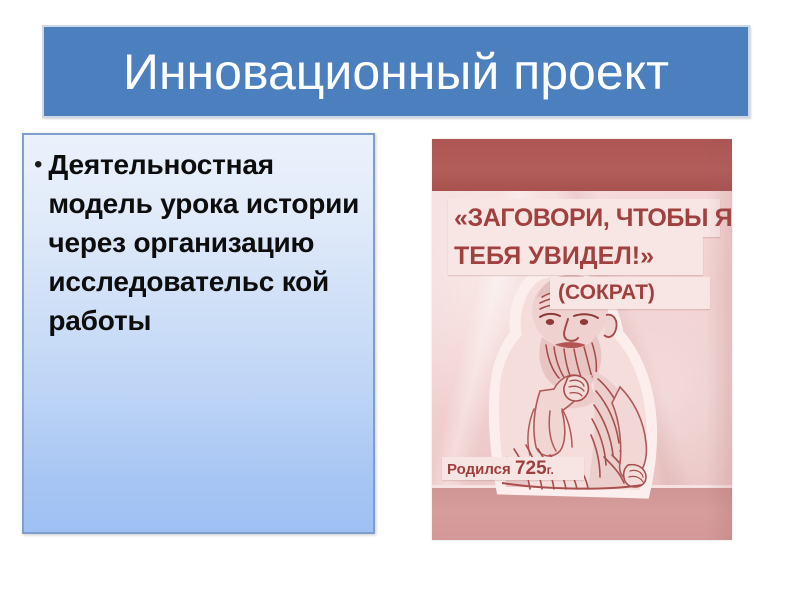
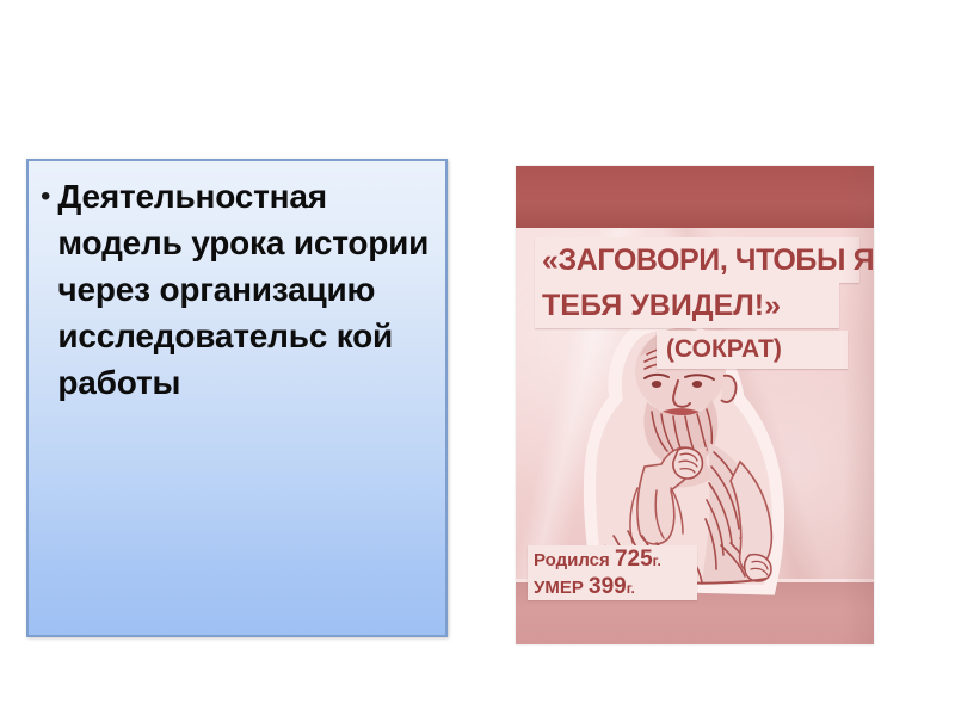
- Инновационный проект
  •
  Деятельностная модель урока истории через организацию исследовательс кой работы
  «ЗАГОВОРИ, ЧТОБЫ
  ТЕБЯ УВИДЕЛ!»
  (СОКРАТ)
  Родился 725г.
+ УМЕР 399г.
